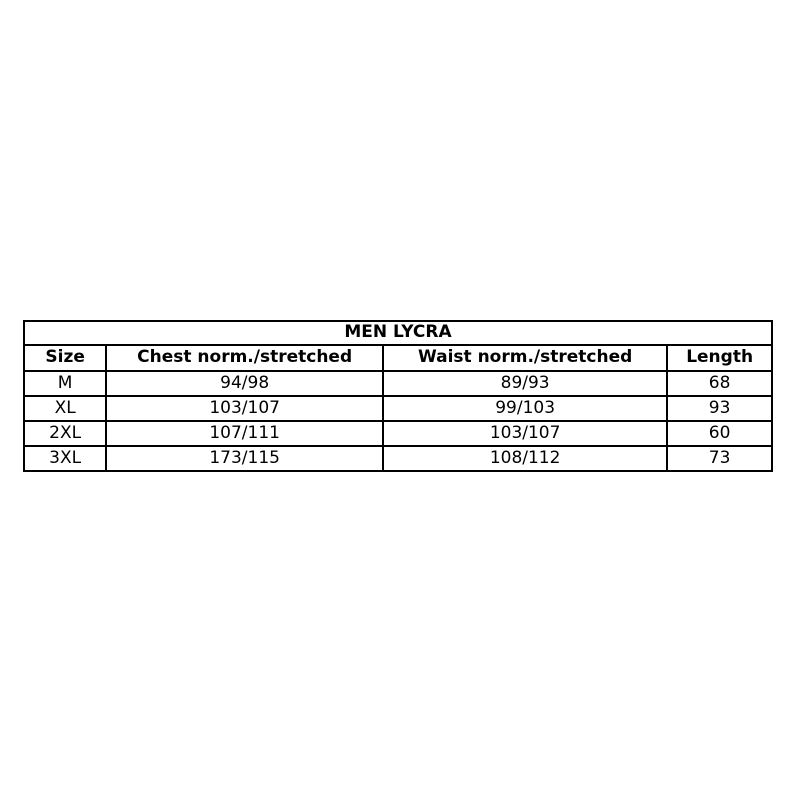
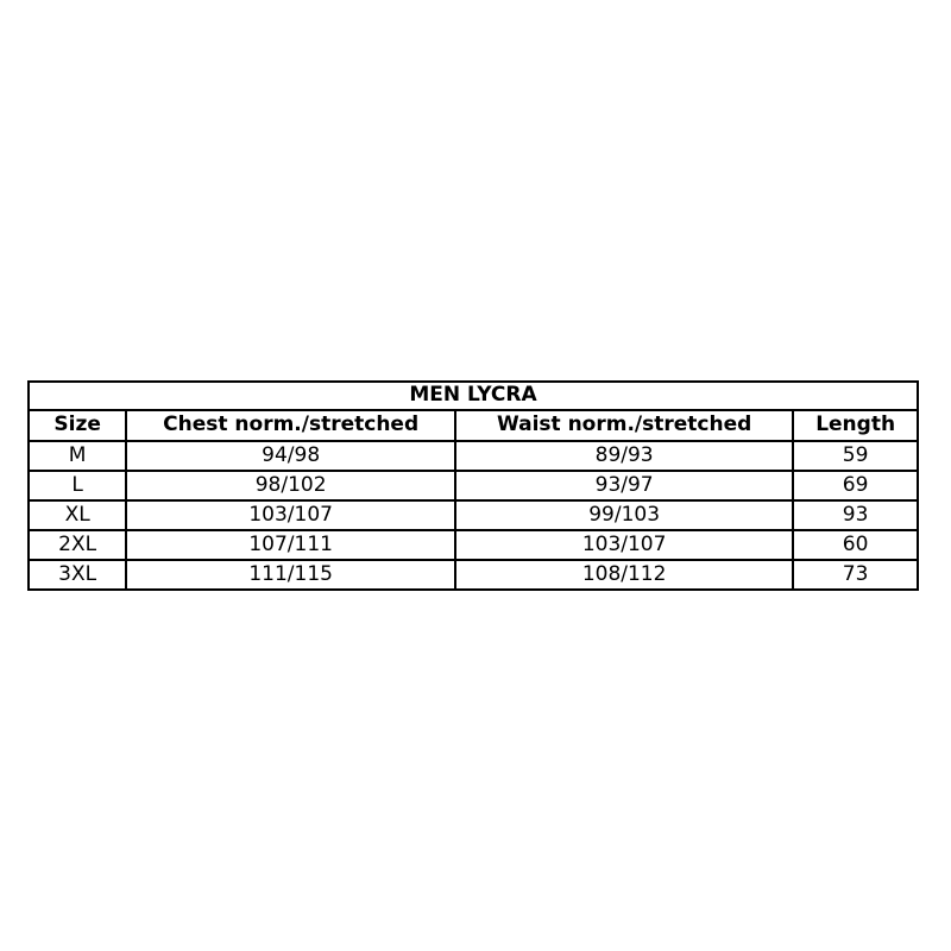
  MEN LYCRA
  Size	Chest norm./stretched	Waist norm./stretched	Length
- M	94/98	89/93	68
+ M	94/98	89/93	59
+ L	98/102	93/97	69
  XL	103/107	99/103	93
  2XL	107/111	103/107	60
- 3XL	173/115	108/112	73
+ 3XL	111/115	108/112	73
